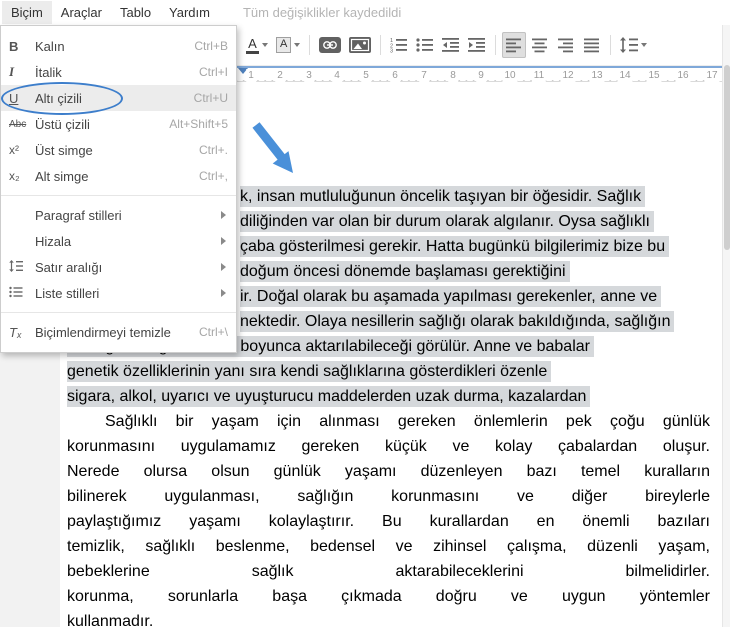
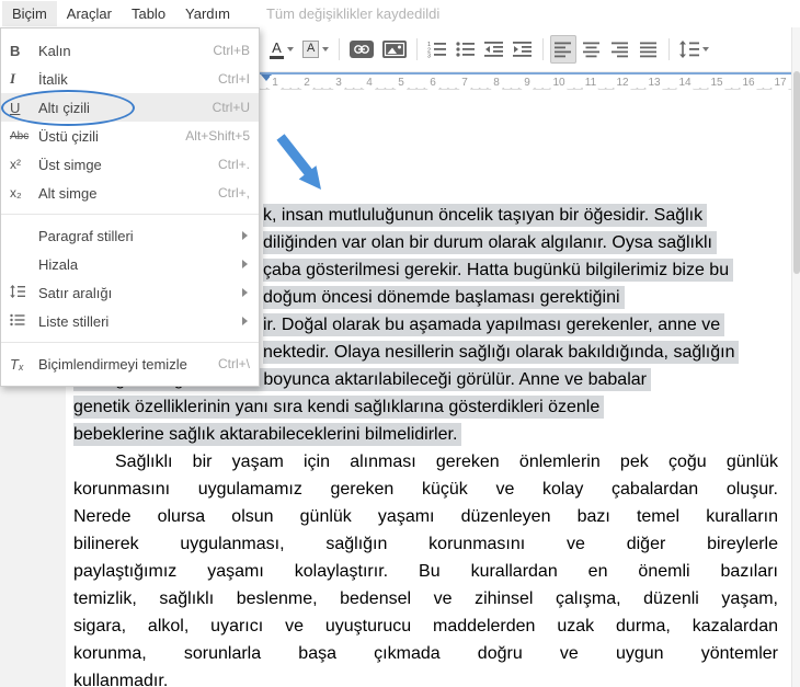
  Biçim
  Araçlar
  Tablo
  Yardım
  Tüm değişiklikler kaydedildi
  A
  A
  1
  2
  3
  4
  5
  6
  7
  8
  9
  10
  11
  12
  13
  14
  15
  16
  17
  k, insan mutluluğunun öncelik taşıyan bir öğesidir. Sağlık
  diliğinden var olan bir durum olarak algılanır. Oysa sağlıklı
  çaba gösterilmesi gerekir. Hatta bugünkü bilgilerimiz bize bu
  doğum öncesi dönemde başlaması gerektiğini
  ir. Doğal olarak bu aşamada yapılması gerekenler, anne ve
  nektedir. Olaya nesillerin sağlığı olarak bakıldığında, sağlığın
  genetik özelliklerinin yanı sıra kendi sağlıklarına gösterdikleri özenle
- sigara, alkol, uyarıcı ve uyuşturucu maddelerden uzak durma, kazalardan
+ bebeklerine sağlık aktarabileceklerini bilmelidirler.
  Sağlıklı bir yaşam için alınması gereken önlemlerin pek çoğu günlük
  korunmasını uygulamamız gereken küçük ve kolay çabalardan oluşur.
  Nerede olursa olsun günlük yaşamı düzenleyen bazı temel kuralların
  bilinerek uygulanması, sağlığın korunmasını ve diğer bireylerle
  paylaştığımız yaşamı kolaylaştırır. Bu kurallardan en önemli bazıları
  temizlik, sağlıklı beslenme, bedensel ve zihinsel çalışma, düzenli yaşam,
- bebeklerine sağlık aktarabileceklerini bilmelidirler.
+ sigara, alkol, uyarıcı ve uyuşturucu maddelerden uzak durma, kazalardan
  korunma, sorunlarla başa çıkmada doğru ve uygun yöntemler
  kullanmadır.
  B
  Kalın
  Ctrl+B
  I
  İtalik
  Ctrl+I
  U
  Altı çizili
  Ctrl+U
  Abc
  Üstü çizili
  Alt+Shift+5
  x²
  Üst simge
  Ctrl+.
  x₂
  Alt simge
  Ctrl+,
  Paragraf stilleri
  Hizala
  Satır aralığı
  Liste stilleri
  Tₓ
  Biçimlendirmeyi temizle
  Ctrl+\
